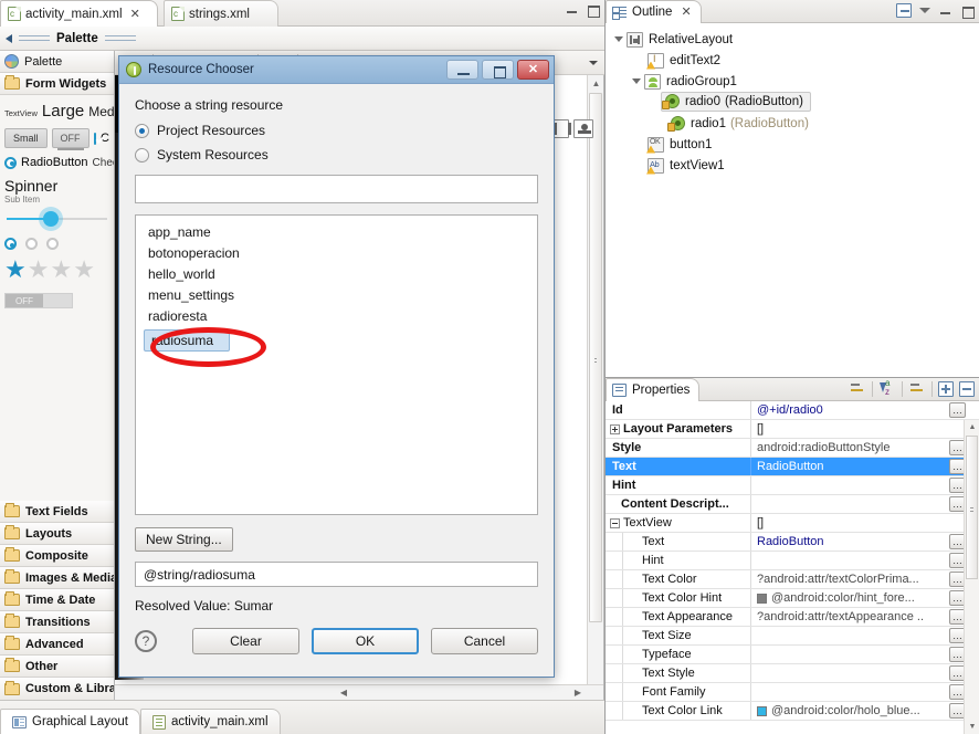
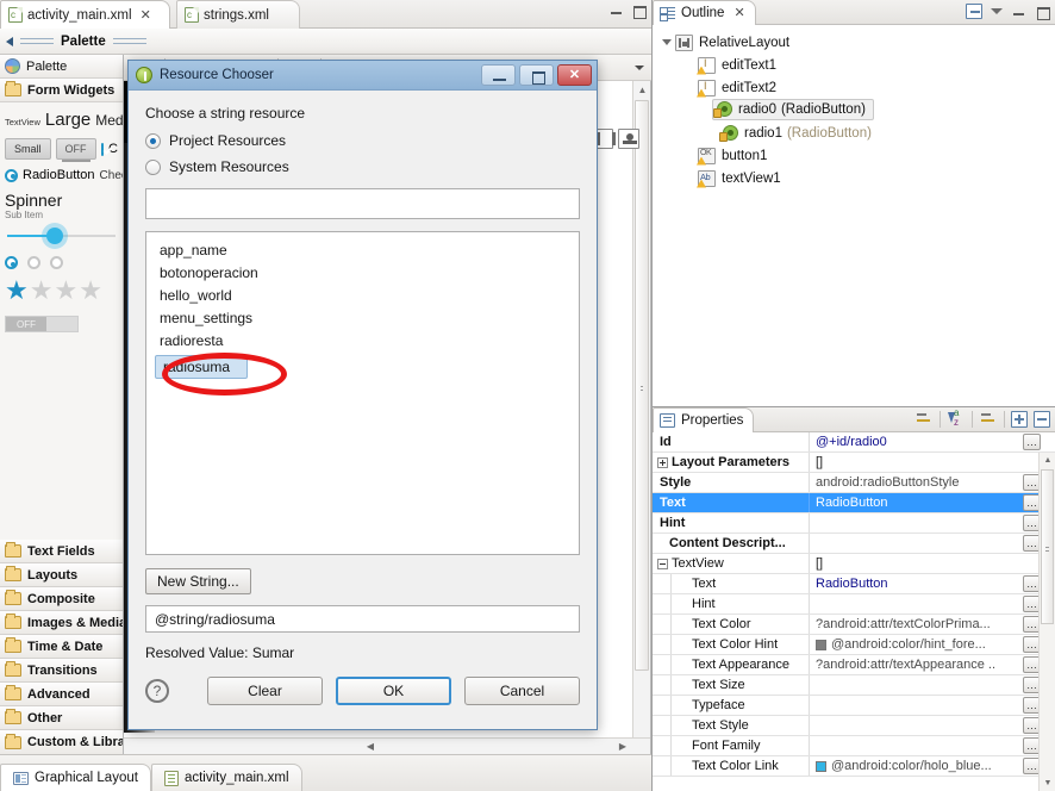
  activity_main.xml
  ✕
  strings.xml
  Palette
  Palette
  Form Widgets
  TextView
  Large
  Small
  OFF
  C
  RadioButton
  Spinner
  Sub Item
  ★
  ★
  ★
  ★
  Text Fields
  Layouts
  Composite
  Images & Medi
  Time & Date
  Transitions
  Advanced
  Other
  ▲
  ◀
  ▶
  Graphical Layout
  activity_main.xml
  Outline
  ✕
  RelativeLayout
+ editText1
  editText2
- radioGroup1
  radio0
  (RadioButton)
  radio1
  (RadioButton)
  button1
  textView1
  Properties
  Id
  @+id/radio0
  …
  Layout Parameters
  []
  Style
  android:radioButtonStyle
  …
  Text
  RadioButton
  …
  Hint
  …
  Content Descript...
  …
  TextView
  []
  Text
  RadioButton
  …
  Hint
  …
  Text Color
  ?android:attr/textColorPrima...
  …
  Text Color Hint
  @android:color/hint_fore...
  …
  Text Appearance
  ?android:attr/textAppearance ..
  …
  Text Size
  …
  Typeface
  …
  Text Style
  …
  Font Family
  …
  Text Color Link
  @android:color/holo_blue...
  …
  Resource Chooser
  Choose a string resource
  Project Resources
  System Resources
  app_name
  botonoperacion
  hello_world
  menu_settings
  radioresta
  radiosuma
  New String...
  @string/radiosuma
  Resolved Value: Sumar
  ?
  Clear
  OK
  Cancel
